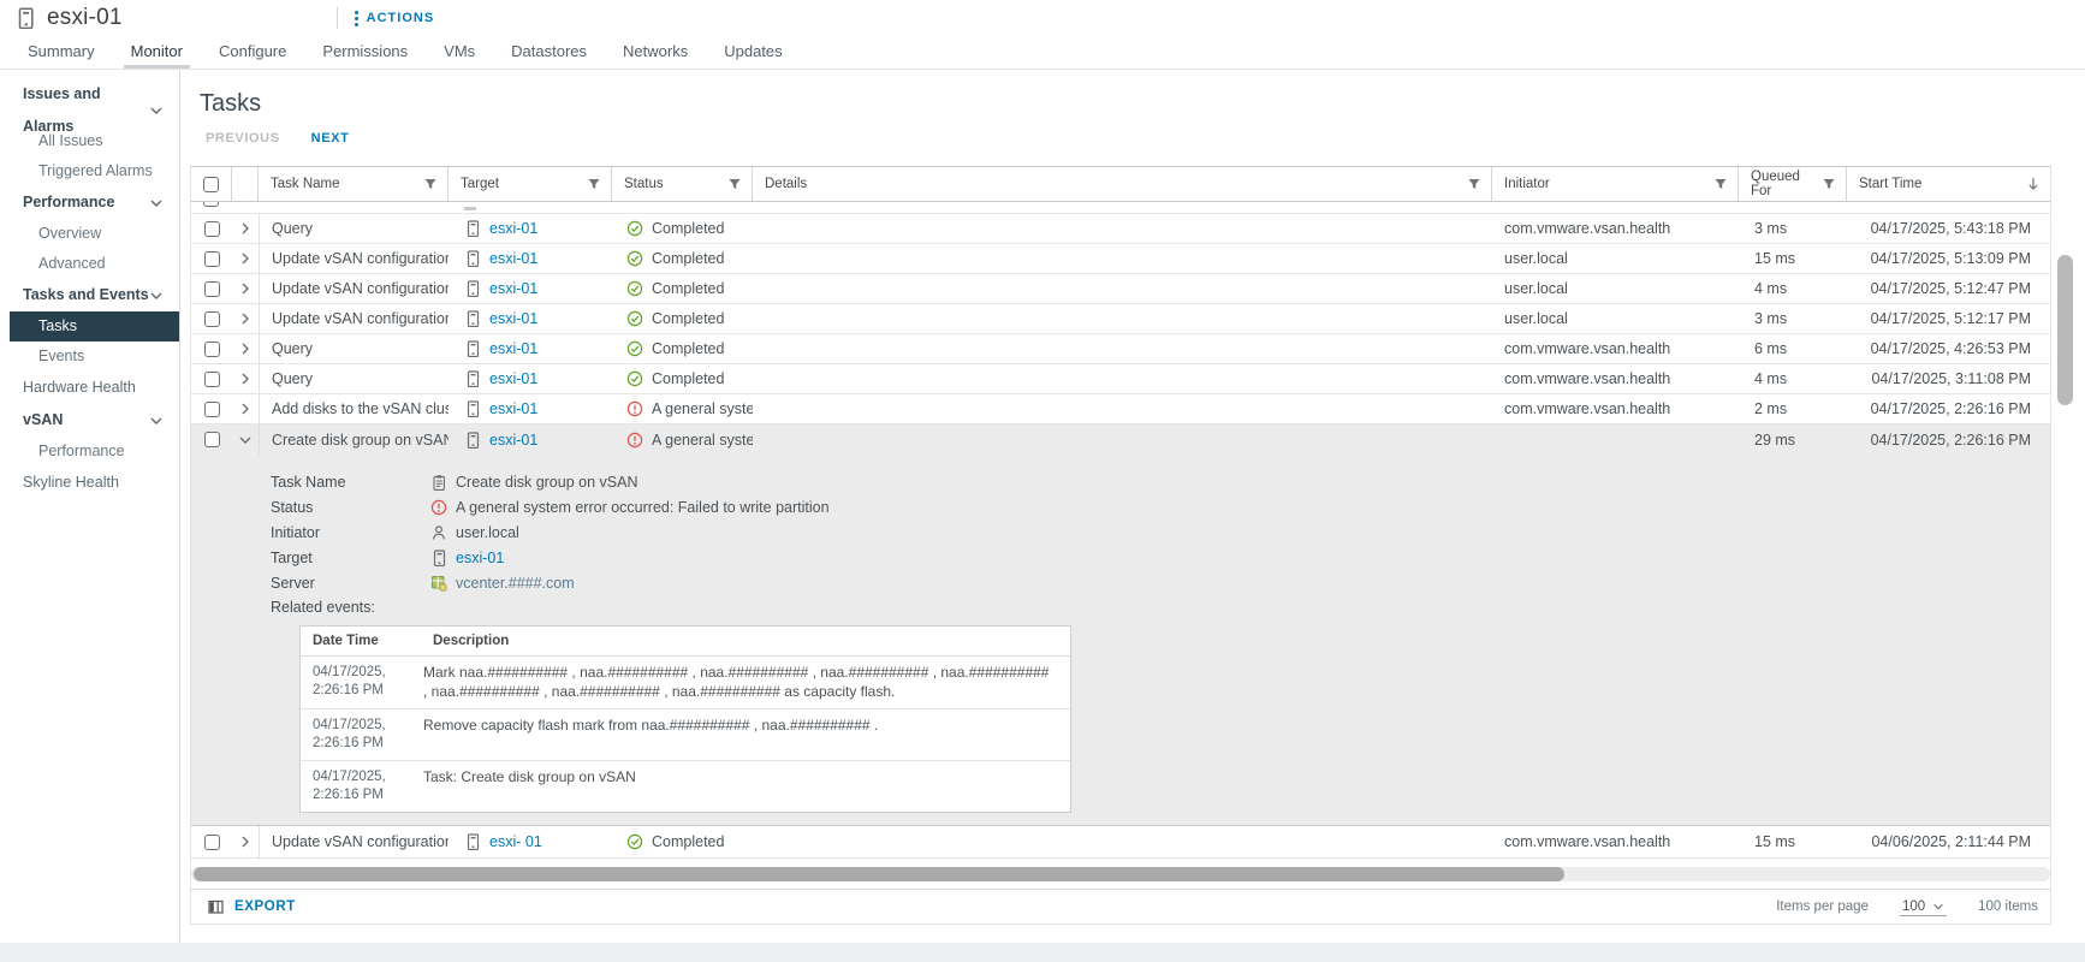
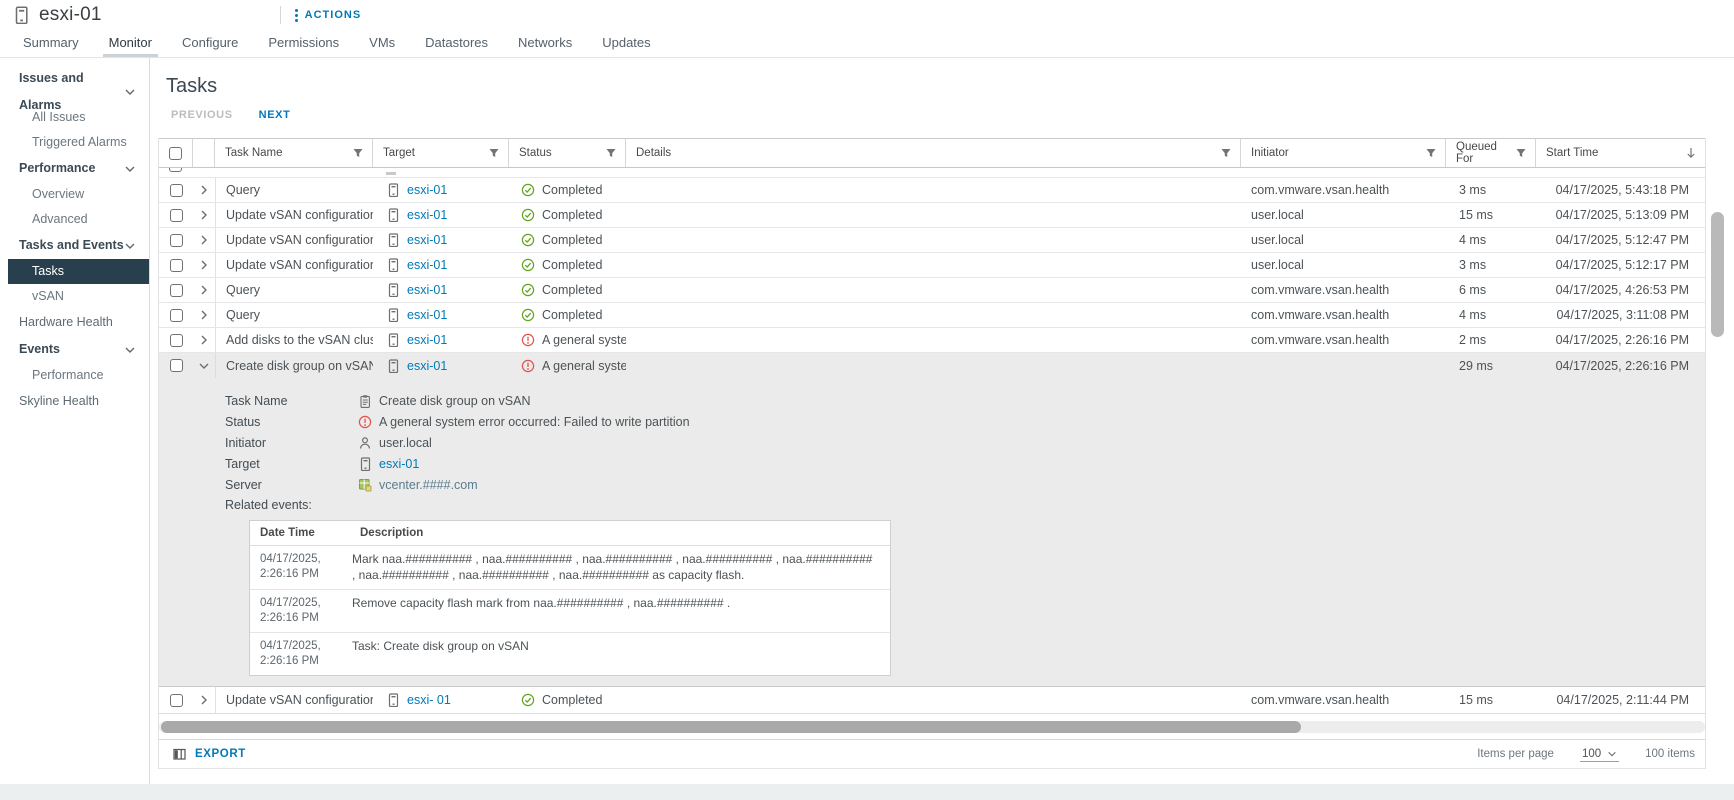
  esxi-01
  ACTIONS
  Summary
  Monitor
  Configure
  Permissions
  VMs
  Datastores
  Networks
  Updates
  Issues and Alarms
  All Issues
  Triggered Alarms
  Performance
  Overview
  Advanced
  Tasks and Events
  Tasks
- Events
+ vSAN
  Hardware Health
- vSAN
+ Events
  Performance
  Skyline Health
  Tasks
  PREVIOUS
  NEXT
  Task Name
  Target
  Status
  Details
  Initiator
  Queued For
  Start Time
  Query
  esxi-01
  Completed
  com.vmware.vsan.health
  3 ms
  04/17/2025, 5:43:18 PM
  Update vSAN configuratio
  esxi-01
  Completed
  user.local
  15 ms
  04/17/2025, 5:13:09 PM
  Update vSAN configuratio
  esxi-01
  Completed
  user.local
  4 ms
  04/17/2025, 5:12:47 PM
  Update vSAN configuratio
  esxi-01
  Completed
  user.local
  3 ms
  04/17/2025, 5:12:17 PM
  Query
  esxi-01
  Completed
  com.vmware.vsan.health
  6 ms
  04/17/2025, 4:26:53 PM
  Query
  esxi-01
  Completed
  com.vmware.vsan.health
  4 ms
  04/17/2025, 3:11:08 PM
  Add disks to the vSAN clus
  esxi-01
  A general syste
  com.vmware.vsan.health
  2 ms
  04/17/2025, 2:26:16 PM
  Create disk group on vSAN
  esxi-01
  A general syste
  29 ms
  04/17/2025, 2:26:16 PM
  Task Name
  Create disk group on vSAN
  Status
  A general system error occurred: Failed to write partition
  Initiator
  user.local
  Target
  esxi-01
  Server
  vcenter.####.com
  Related events:
  Date Time
  Description
  04/17/2025,
  2:26:16 PM
  Mark naa.########## , naa.########## , naa.########## , naa.########## , naa.########## , naa.########## , naa.########## , naa.########## as capacity flash.
  04/17/2025,
  2:26:16 PM
  Remove capacity flash mark from naa.########## , naa.########## .
  04/17/2025,
  2:26:16 PM
  Task: Create disk group on vSAN
  Update vSAN configuratio
  esxi- 01
  Completed
  com.vmware.vsan.health
  15 ms
- 04/06/2025, 2:11:44 PM
+ 04/17/2025, 2:11:44 PM
  EXPORT
  Items per page
  100
  100 items
